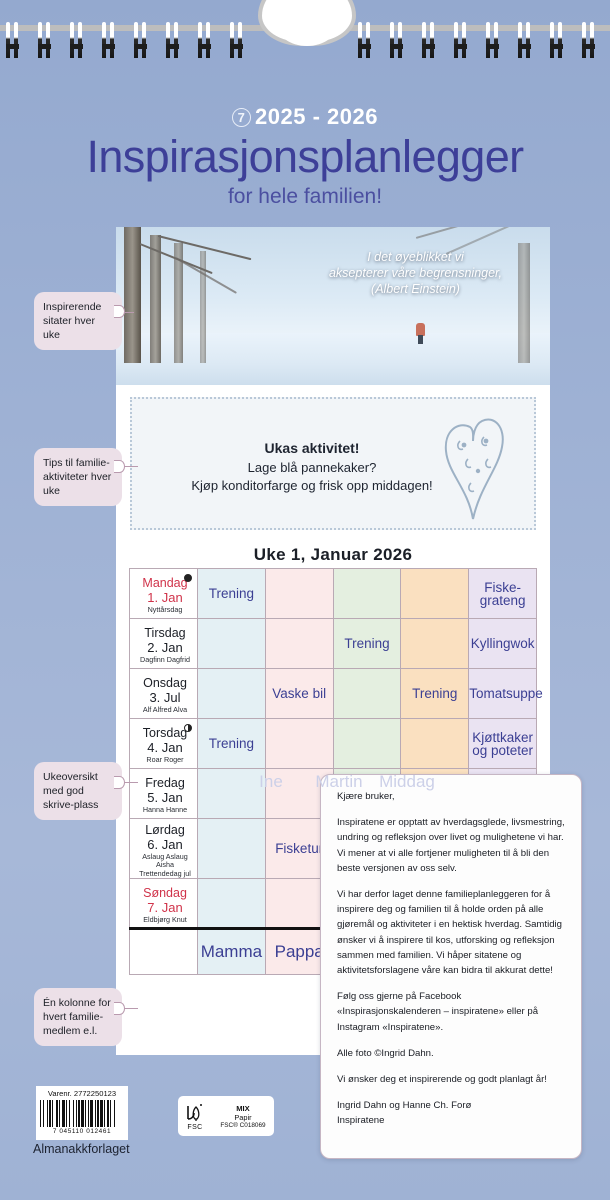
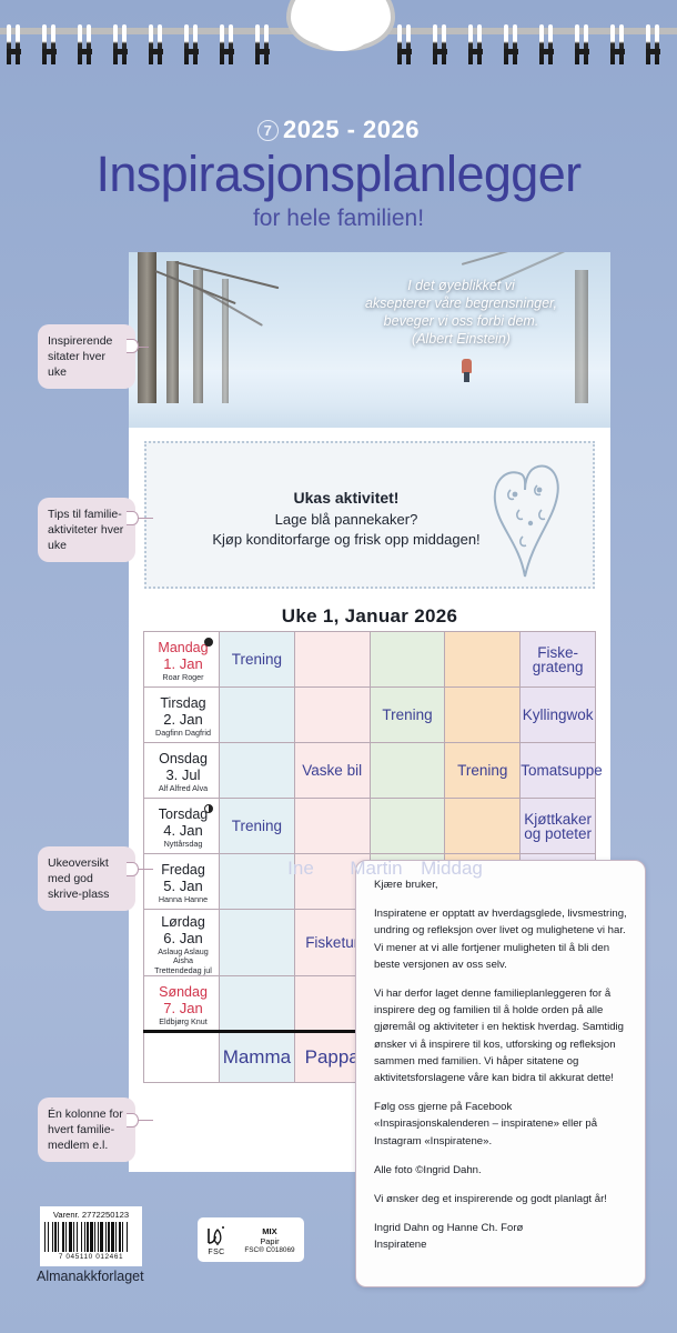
  7 2025 - 2026
  Inspirasjonsplanlegger
  for hele familien!
  I det øyeblikket vi
  aksepterer våre begrensninger,
+ beveger vi oss forbi dem.
  (Albert Einstein)
  Ukas aktivitet!
  Lage blå pannekaker?
  Kjøp konditorfarge og frisk opp middagen!
  Uke 1, Januar 2026
- Mandag1. JanNyttårsdag	Trening				Fiske-grateng
+ Mandag1. JanRoar Roger	Trening				Fiske-grateng
  Tirsdag2. JanDagfinn Dagfrid			Trening		Kyllingwok
  Onsdag3. JulAlf Alfred Alva		Vaske bil		Trening	Tomatsuppe
- Torsdag4. JanRoar Roger	Trening				Kjøttkakerog poteter
+ Torsdag4. JanNyttårsdag	Trening				Kjøttkakerog poteter
  Fredag5. JanHanna Hanne
  Lørdag6. JanAslaug AslaugAishaTrettendedag jul		Fisketu
  Søndag7. JanEldbjørg Knut
  Inspirerende sitater hver uke
  Tips til familie-aktiviteter hver uke
  Ukeoversikt med god skrive-plass
  Én kolonne for hvert familie-medlem e.l.
  Kjære bruker,
  Inspiratene er opptatt av hverdagsglede, livsmestring, undring og refleksjon over livet og mulighetene vi har. Vi mener at vi alle fortjener muligheten til å bli den beste versjonen av oss selv.
  Vi har derfor laget denne familieplanleggeren for å inspirere deg og familien til å holde orden på alle gjøremål og aktiviteter i en hektisk hverdag. Samtidig ønsker vi å inspirere til kos, utforsking og refleksjon sammen med familien. Vi håper sitatene og aktivitetsforslagene våre kan bidra til akkurat dette!
  Følg oss gjerne på Facebook «Inspirasjonskalenderen – inspiratene» eller på Instagram «Inspiratene».
  Alle foto ©Ingrid Dahn.
  Vi ønsker deg et inspirerende og godt planlagt år!
  Ingrid Dahn og Hanne Ch. Forø
  Inspiratene
  Varenr. 2772250123
  Almanakkforlaget
  MIX
  Papir
  Ine
  Martin
  Middag
